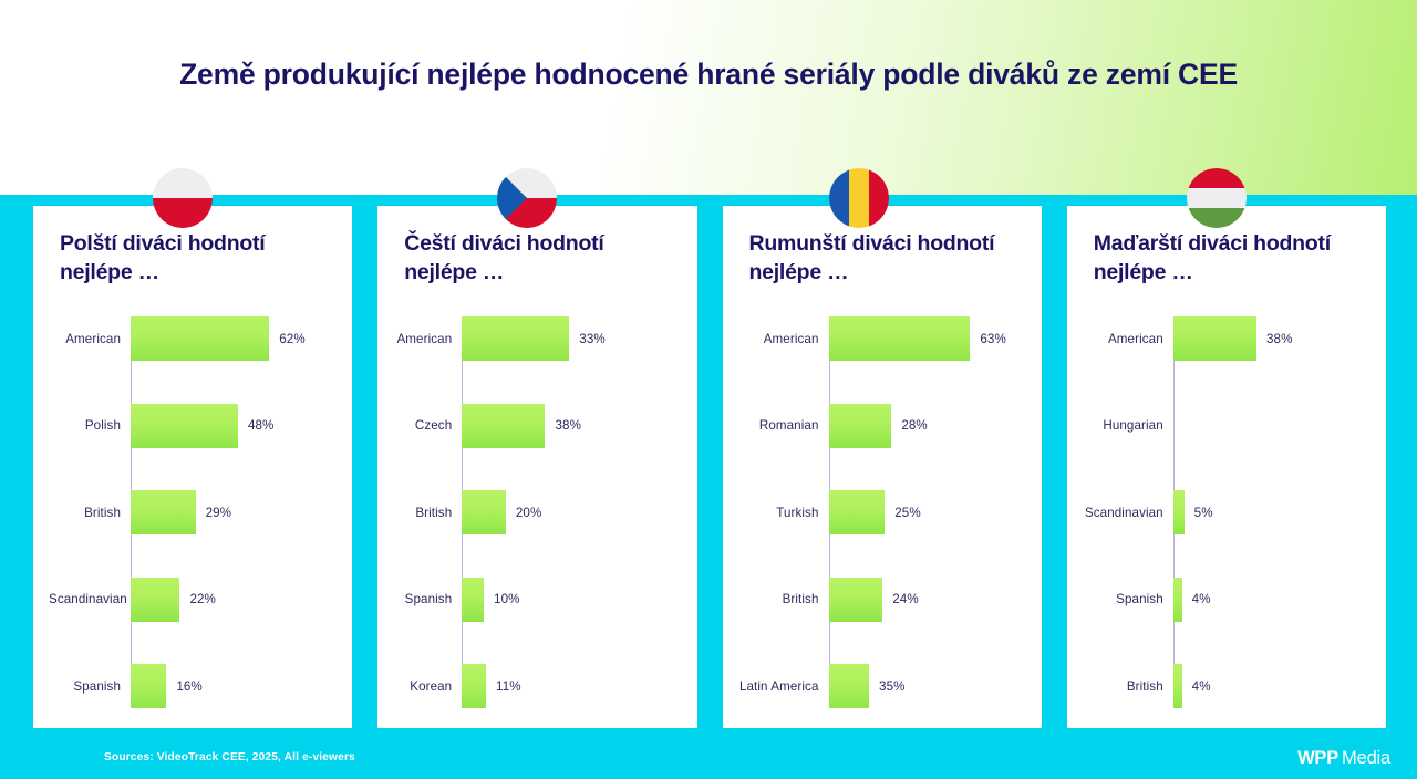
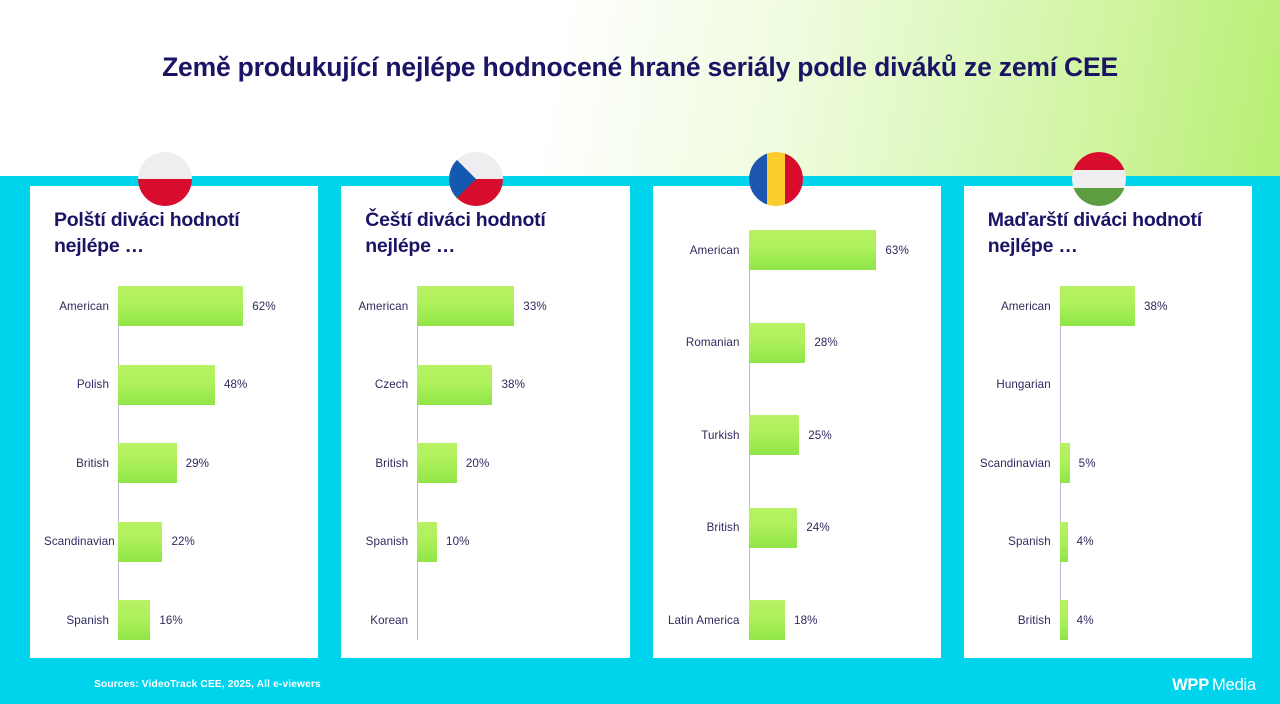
  Země produkující nejlépe hodnocené hrané seriály podle diváků ze zemí CEE
  Polští diváci hodnotí nejlépe …
  American
  62%
  Polish
  48%
  British
  29%
  Scandinavian
  22%
  Spanish
  16%
  Čeští diváci hodnotí nejlépe …
  American
  33%
  Czech
  38%
  British
  20%
  Spanish
  10%
  Korean
- 11%
- Rumunští diváci hodnotí nejlépe …
  American
  63%
  Romanian
  28%
  Turkish
  25%
  British
  24%
  Latin America
- 35%
+ 18%
  Maďarští diváci hodnotí nejlépe …
  American
  38%
  Hungarian
  Scandinavian
  5%
  Spanish
  4%
  British
  4%
  Sources: VideoTrack CEE, 2025, All e-viewers
  WPP Media
